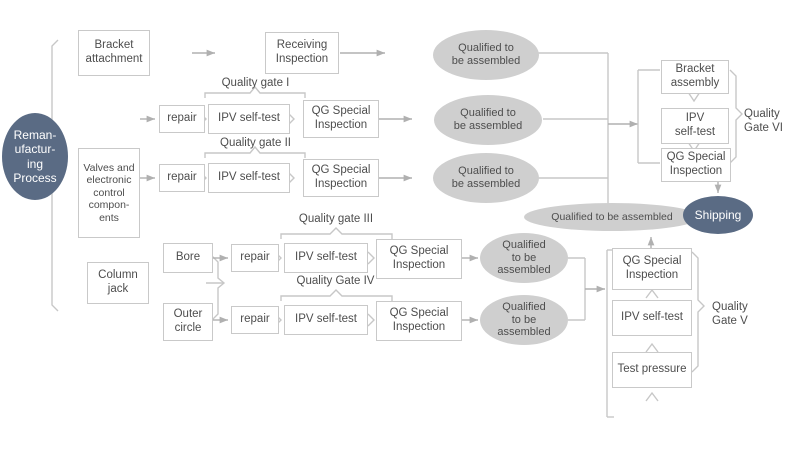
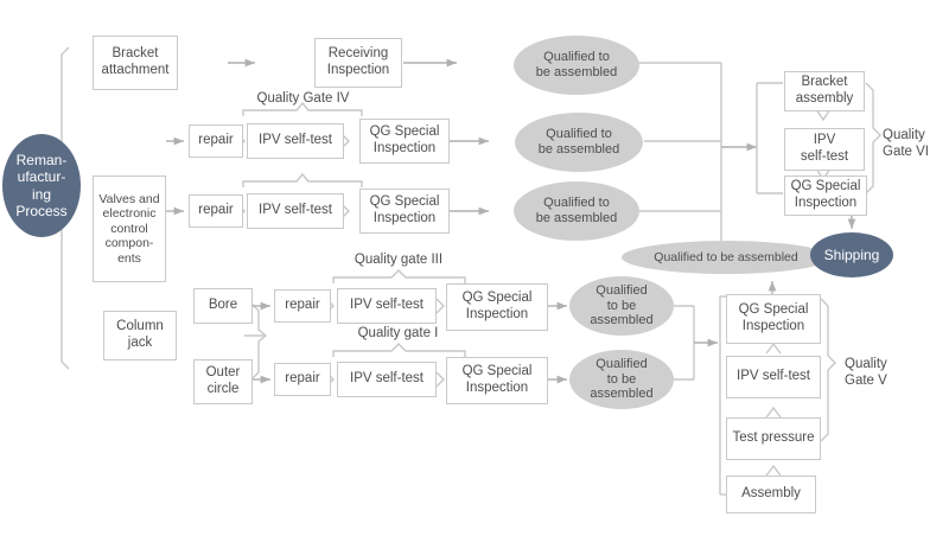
  Reman-
  ufactur-
  ing
  Process
  Bracket
  attachment
  Receiving
  Inspection
  Qualified to
  be assembled
  repair
  IPV self-test
  QG Special
  Inspection
  Qualified to
  be assembled
- Quality gate I
+ Quality Gate IV
  Valves and
  electronic
  control
  compon-
  ents
  repair
  IPV self-test
  QG Special
  Inspection
  Qualified to
  be assembled
- Quality gate II
  Column
  jack
  Bore
  repair
  IPV self-test
  QG Special
  Inspection
  Qualified
  to be
  assembled
  Quality gate III
  Outer
  circle
  repair
  IPV self-test
  QG Special
  Inspection
  Qualified
  to be
  assembled
- Quality Gate IV
+ Quality gate I
  QG Special
  Inspection
  IPV self-test
  Test pressure
+ Assembly
  Quality
  Gate V
  Qualified to be assembled
  Bracket
  assembly
  IPV
  self-test
  QG Special
  Inspection
  Quality
  Gate VI
  Shipping
